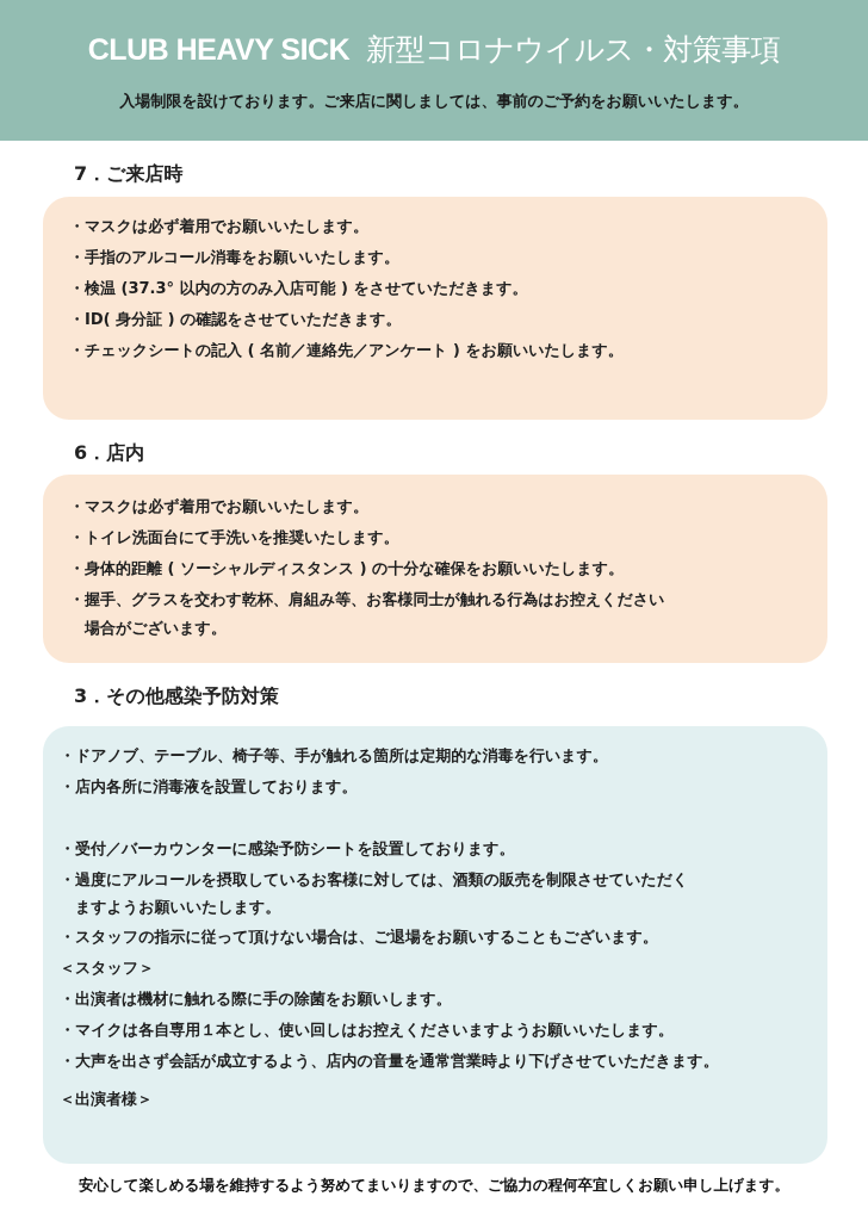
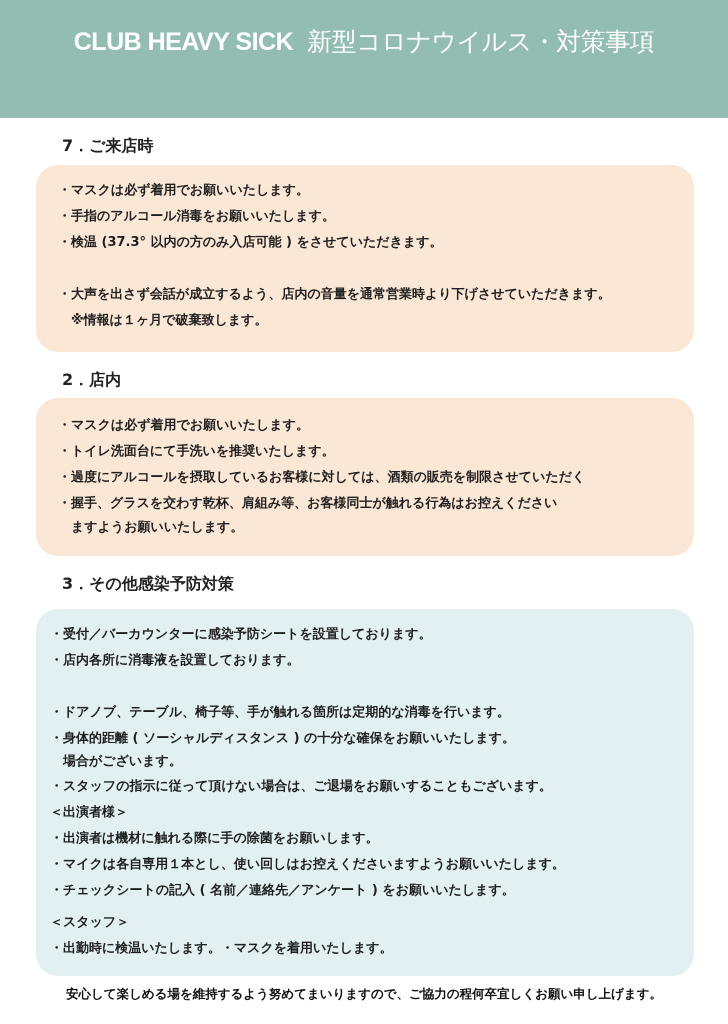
  CLUB HEAVY SICK 新型コロナウイルス・対策事項
- 入場制限を設けております。ご来店に関しましては、事前のご予約をお願いいたします。
  7．ご来店時
  ・マスクは必ず着用でお願いいたします。
  ・手指のアルコール消毒をお願いいたします。
  ・検温 (37.3° 以内の方のみ入店可能 ) をさせていただきます。
- ・ID( 身分証 ) の確認をさせていただきます。
- ・チェックシートの記入 ( 名前／連絡先／アンケート ) をお願いいたします。
+ ・大声を出さず会話が成立するよう、店内の音量を通常営業時より下げさせていただきます。
+ ※情報は１ヶ月で破棄致します。
- 6．店内
+ 2．店内
  ・マスクは必ず着用でお願いいたします。
  ・トイレ洗面台にて手洗いを推奨いたします。
- ・身体的距離 ( ソーシャルディスタンス ) の十分な確保をお願いいたします。
+ ・過度にアルコールを摂取しているお客様に対しては、酒類の販売を制限させていただく
  ・握手、グラスを交わす乾杯、肩組み等、お客様同士が触れる行為はお控えください
- 場合がございます。
+ ますようお願いいたします。
  3．その他感染予防対策
- ・ドアノブ、テーブル、椅子等、手が触れる箇所は定期的な消毒を行います。
+ ・受付／バーカウンターに感染予防シートを設置しております。
  ・店内各所に消毒液を設置しております。
- ・受付／バーカウンターに感染予防シートを設置しております。
+ ・ドアノブ、テーブル、椅子等、手が触れる箇所は定期的な消毒を行います。
- ・過度にアルコールを摂取しているお客様に対しては、酒類の販売を制限させていただく
+ ・身体的距離 ( ソーシャルディスタンス ) の十分な確保をお願いいたします。
- ますようお願いいたします。
+ 場合がございます。
  ・スタッフの指示に従って頂けない場合は、ご退場をお願いすることもございます。
- ＜スタッフ＞
+ ＜出演者様＞
  ・出演者は機材に触れる際に手の除菌をお願いします。
  ・マイクは各自専用１本とし、使い回しはお控えくださいますようお願いいたします。
- ・大声を出さず会話が成立するよう、店内の音量を通常営業時より下げさせていただきます。
+ ・チェックシートの記入 ( 名前／連絡先／アンケート ) をお願いいたします。
- ＜出演者様＞
+ ＜スタッフ＞
+ ・出勤時に検温いたします。・マスクを着用いたします。
  安心して楽しめる場を維持するよう努めてまいりますので、ご協力の程何卒宜しくお願い申し上げます。
